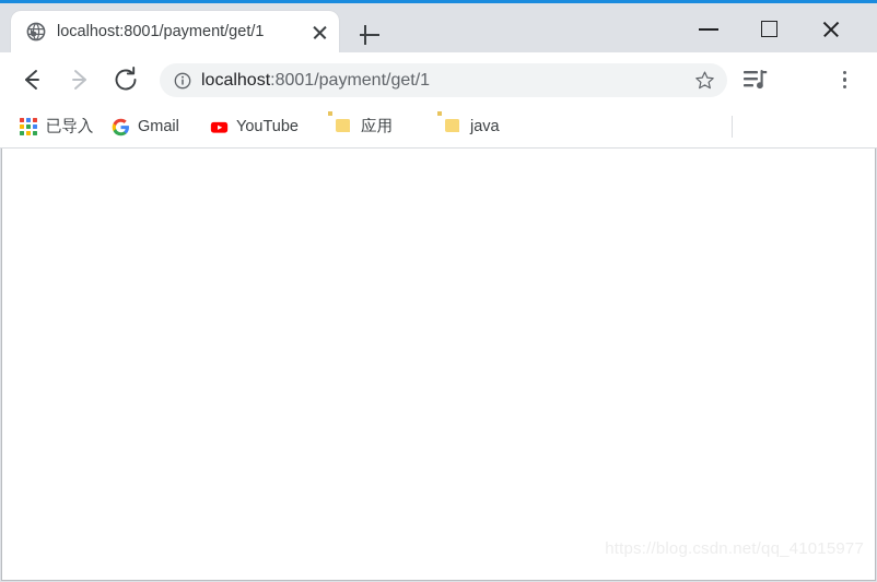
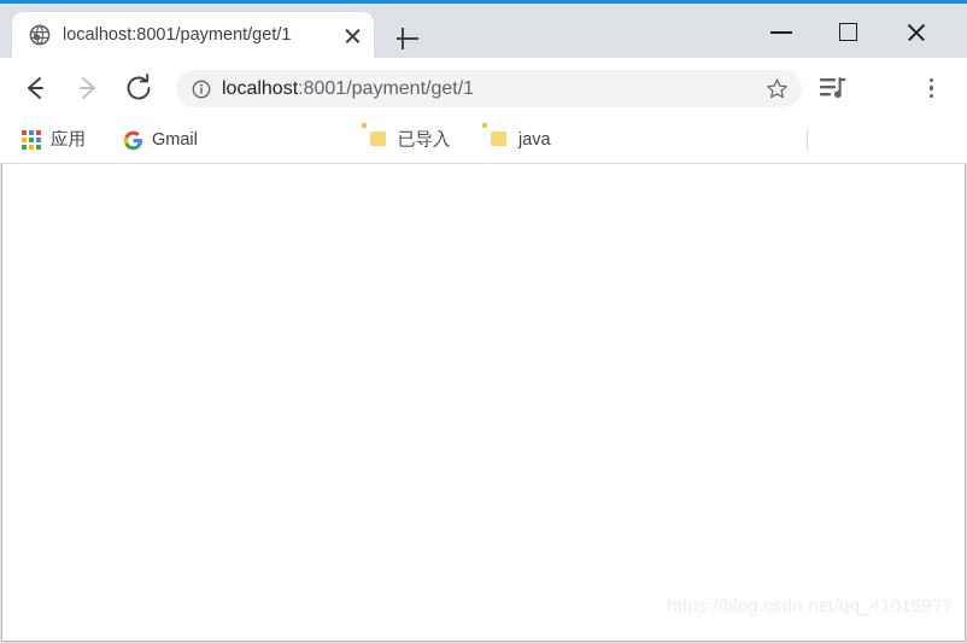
  localhost:8001/payment/get/1
  localhost:8001/payment/get/1
- 已导入
+ 应用
  Gmail
- YouTube
- 应用
+ 已导入
  java
